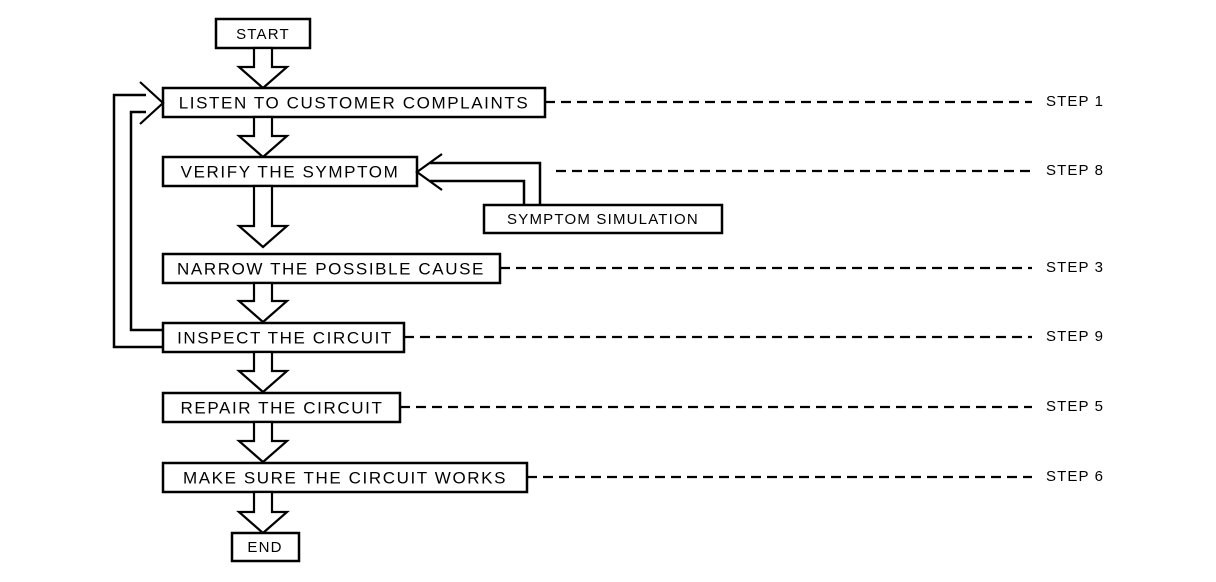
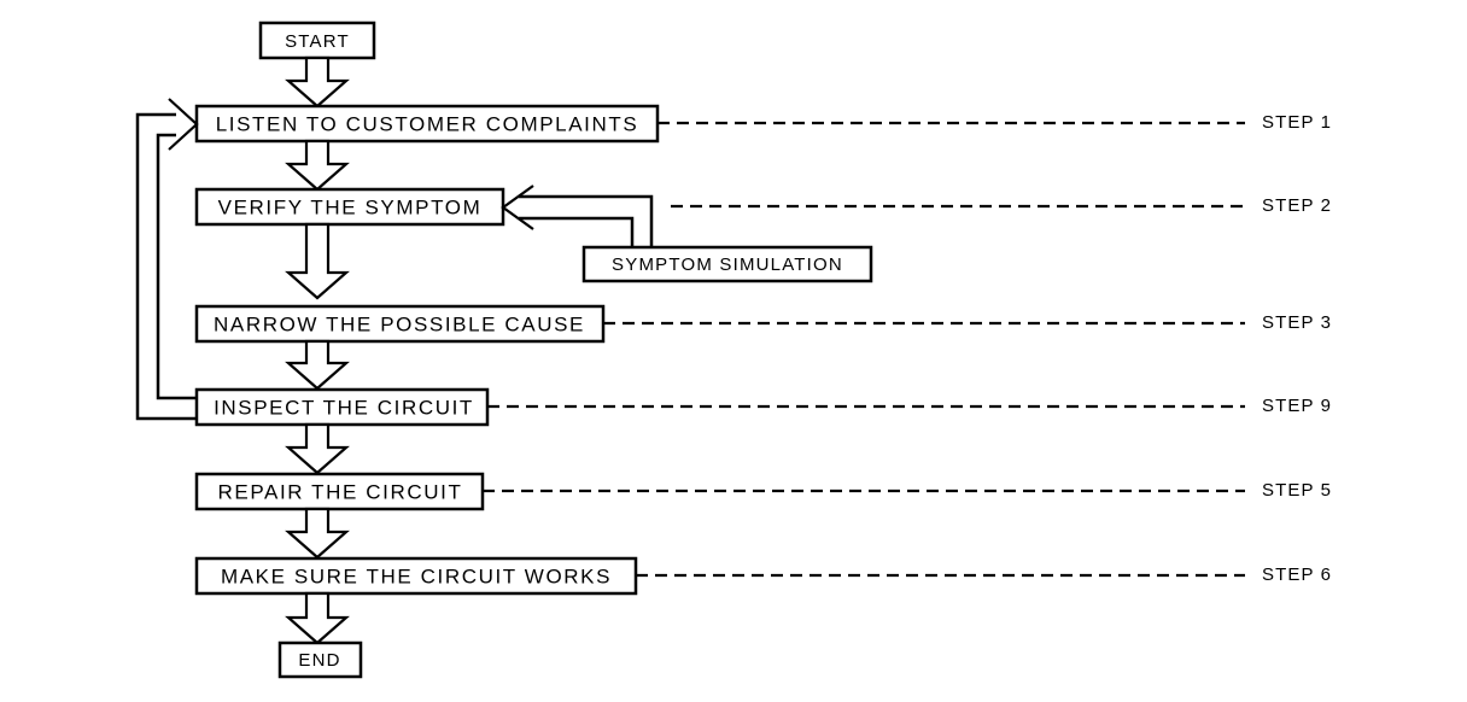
  START
  LISTEN TO CUSTOMER COMPLAINTS
  VERIFY THE SYMPTOM
  NARROW THE POSSIBLE CAUSE
  INSPECT THE CIRCUIT
  REPAIR THE CIRCUIT
  MAKE SURE THE CIRCUIT WORKS
  END
  SYMPTOM SIMULATION
  STEP 1
- STEP 8
+ STEP 2
  STEP 3
  STEP 9
  STEP 5
  STEP 6
